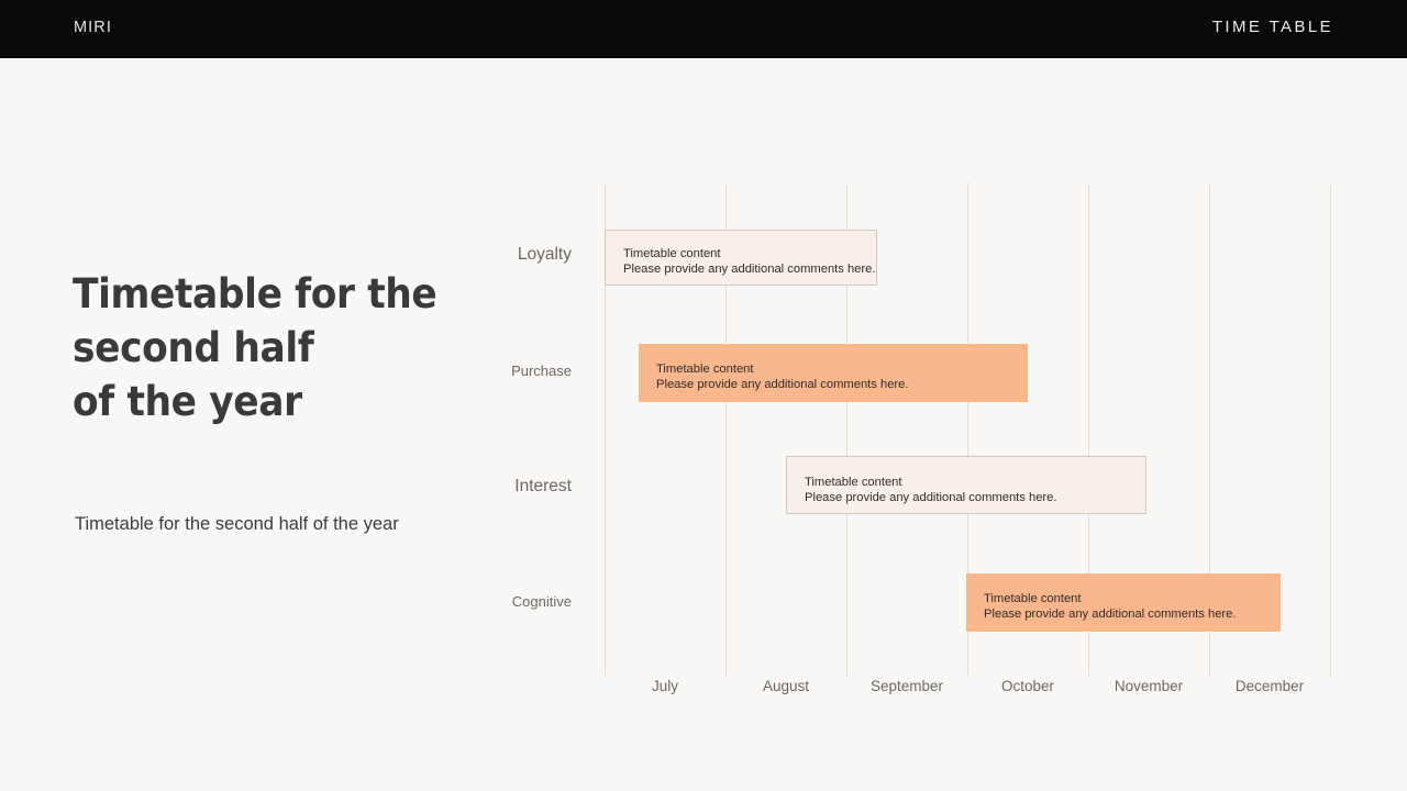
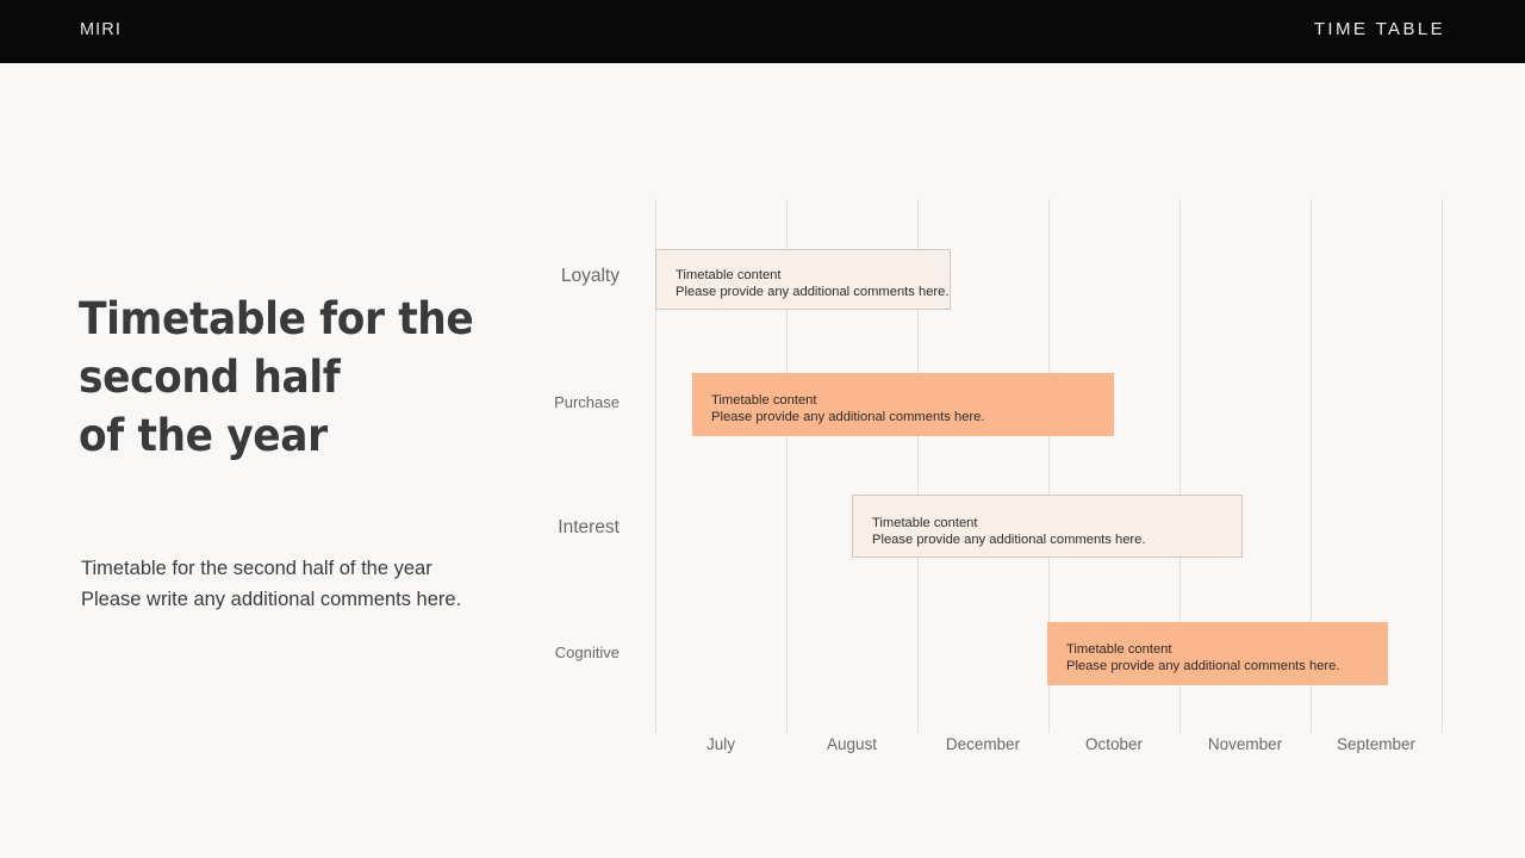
  MIRI
  TIME TABLE
  Timetable for the
  second half
  of the year
  Timetable for the second half of the year
+ Please write any additional comments here.
  Loyalty
  Purchase
  Interest
  Cognitive
  Timetable content
  Please provide any additional comments here.
  Timetable content
  Please provide any additional comments here.
  Timetable content
  Please provide any additional comments here.
  Timetable content
  Please provide any additional comments here.
  July
  August
- September
+ December
  October
  November
- December
+ September
